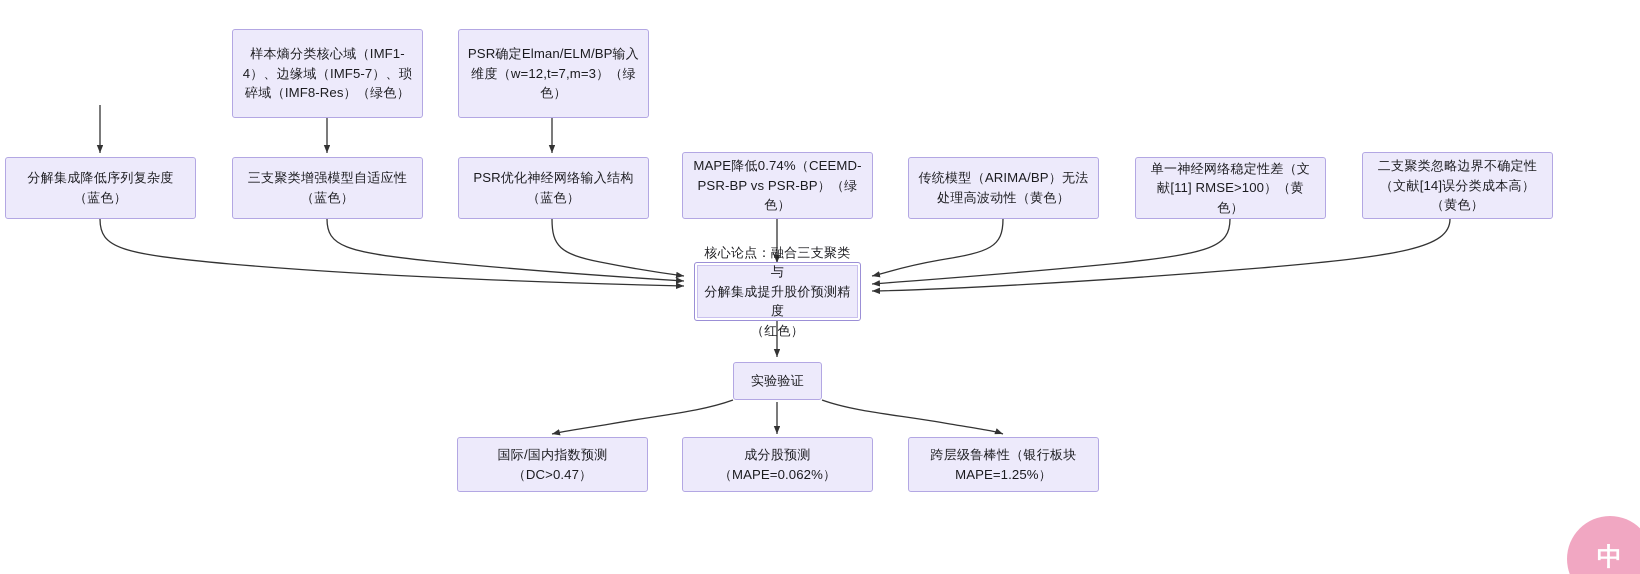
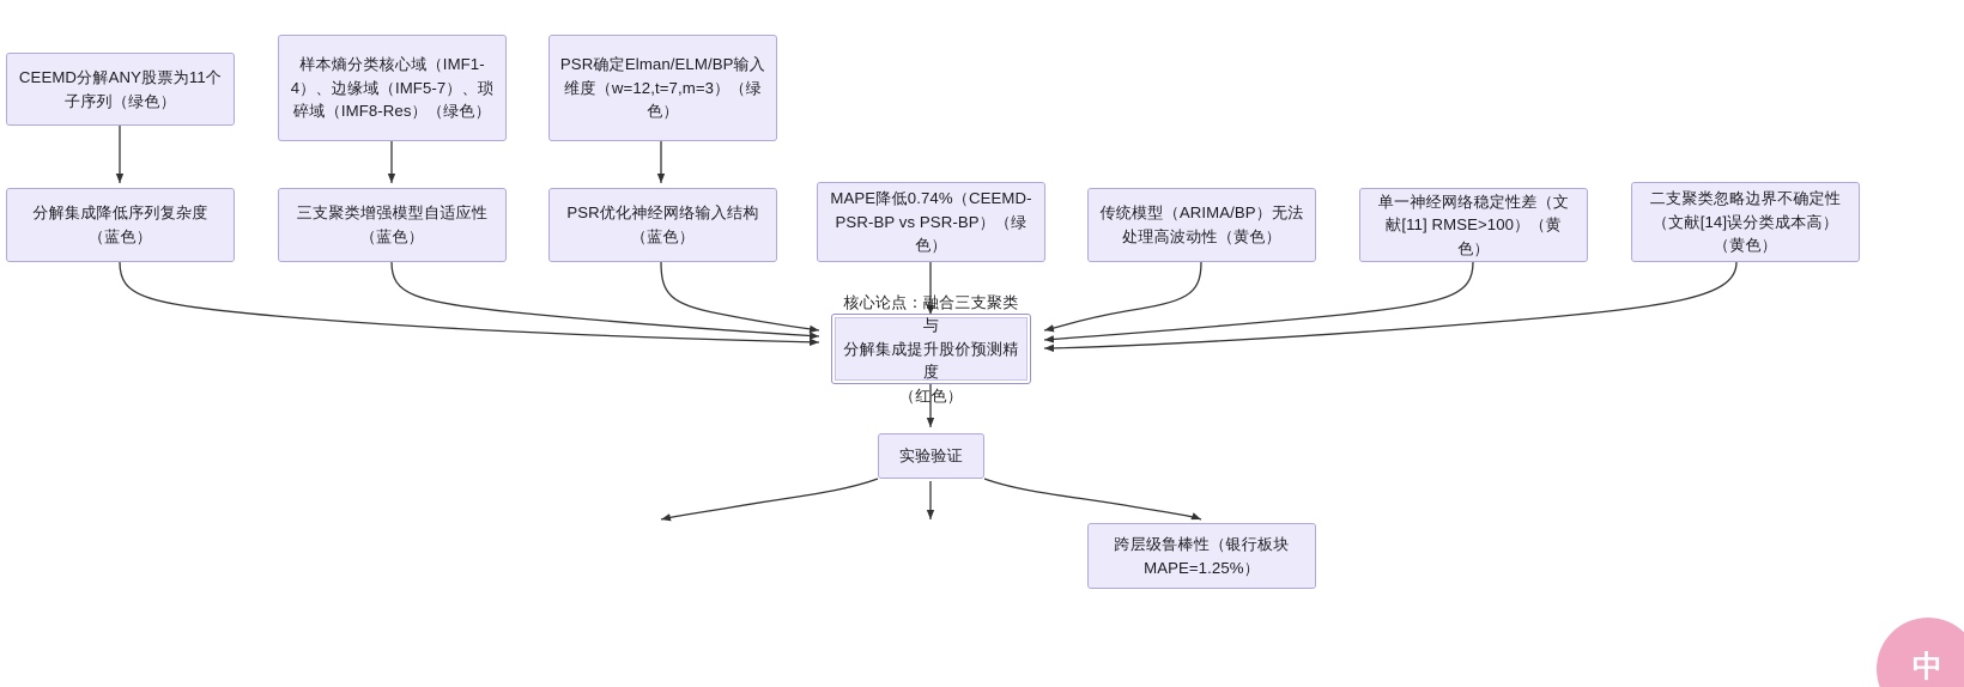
+ CEEMD分解ANY股票为11个
+ 子序列（绿色）
  样本熵分类核心域（IMF1-
  4）、边缘域（IMF5-7）、琐
  碎域（IMF8-Res）（绿色）
  PSR确定Elman/ELM/BP输入
  维度（w=12,t=7,m=3）（绿
  色）
  分解集成降低序列复杂度
  （蓝色）
  三支聚类增强模型自适应性
  （蓝色）
  PSR优化神经网络输入结构
  （蓝色）
  MAPE降低0.74%（CEEMD-
  PSR-BP vs PSR-BP）（绿
  色）
  传统模型（ARIMA/BP）无法
  处理高波动性（黄色）
  单一神经网络稳定性差（文
  献[11] RMSE>100）（黄色）
  二支聚类忽略边界不确定性
  （文献[14]误分类成本高）
  （黄色）
  核心论点：融合三支聚类与
  分解集成提升股价预测精度
  （红色）
  实验验证
- 国际/国内指数预测
- （DC>0.47）
- 成分股预测
- （MAPE=0.062%）
  跨层级鲁棒性（银行板块
  MAPE=1.25%）
  中
